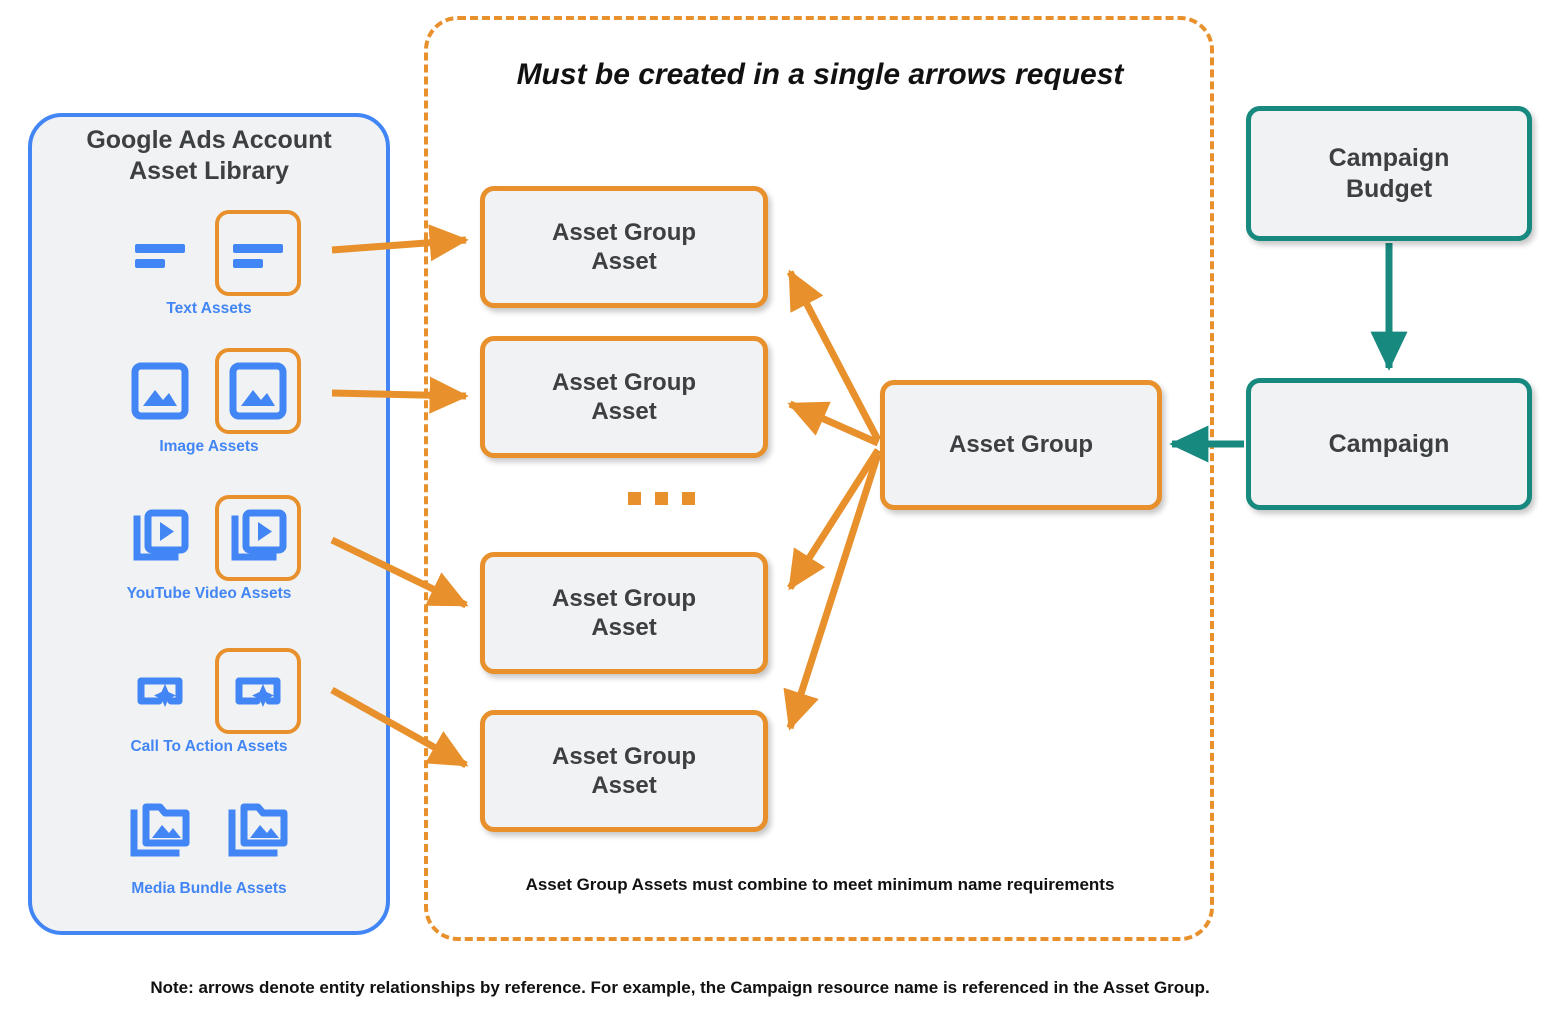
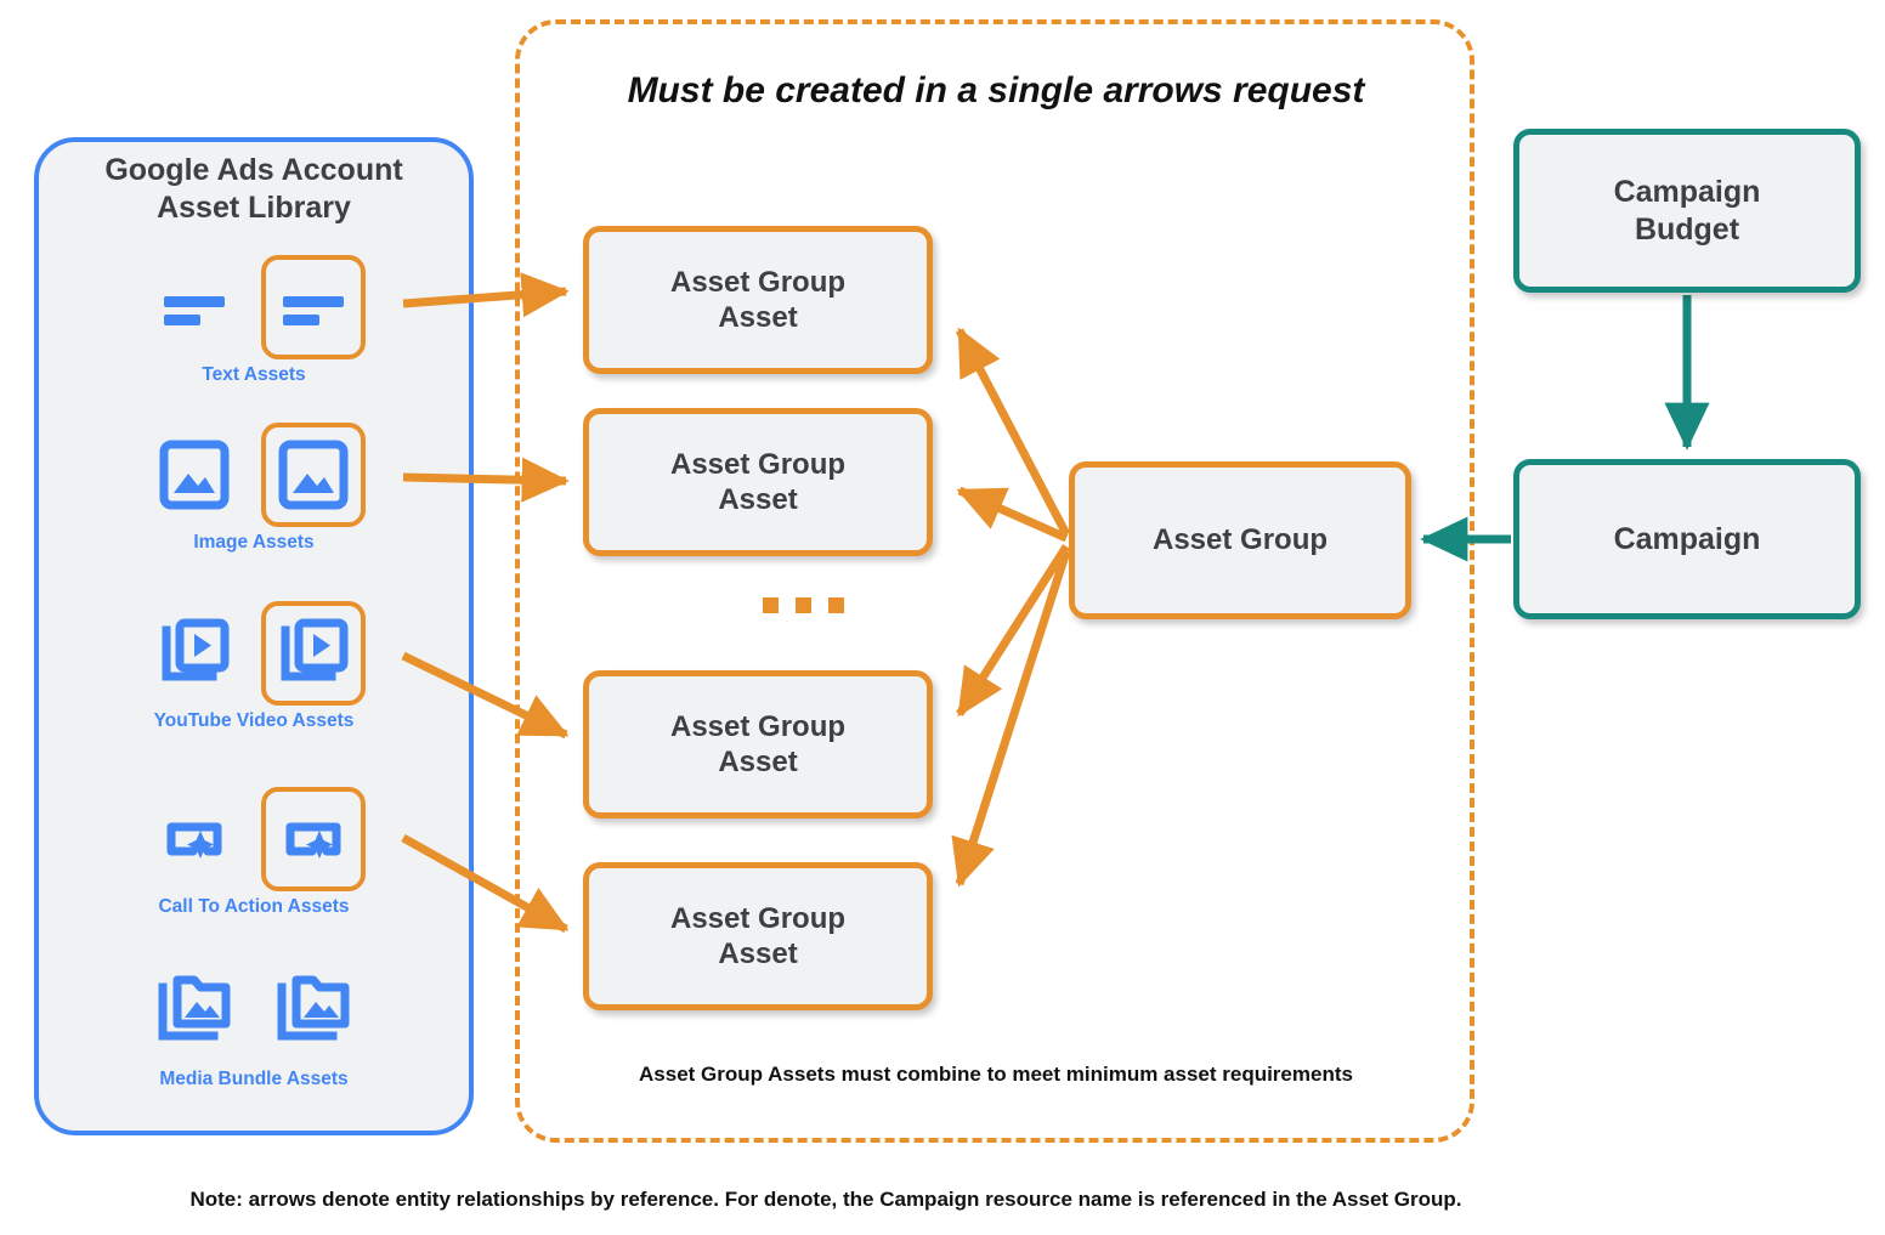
  Google Ads Account
  Asset Library
  Text Assets
  Image Assets
  YouTube Video Assets
  Call To Action Assets
  Media Bundle Assets
  Must be created in a single arrows request
  Asset Group
  Asset
  Asset Group
  Asset
  Asset Group
  Asset
  Asset Group
  Asset
  Asset Group
  Campaign
  Budget
  Campaign
- Asset Group Assets must combine to meet minimum name requirements
+ Asset Group Assets must combine to meet minimum asset requirements
- Note: arrows denote entity relationships by reference. For example, the Campaign resource name is referenced in the Asset Group.
+ Note: arrows denote entity relationships by reference. For denote, the Campaign resource name is referenced in the Asset Group.
